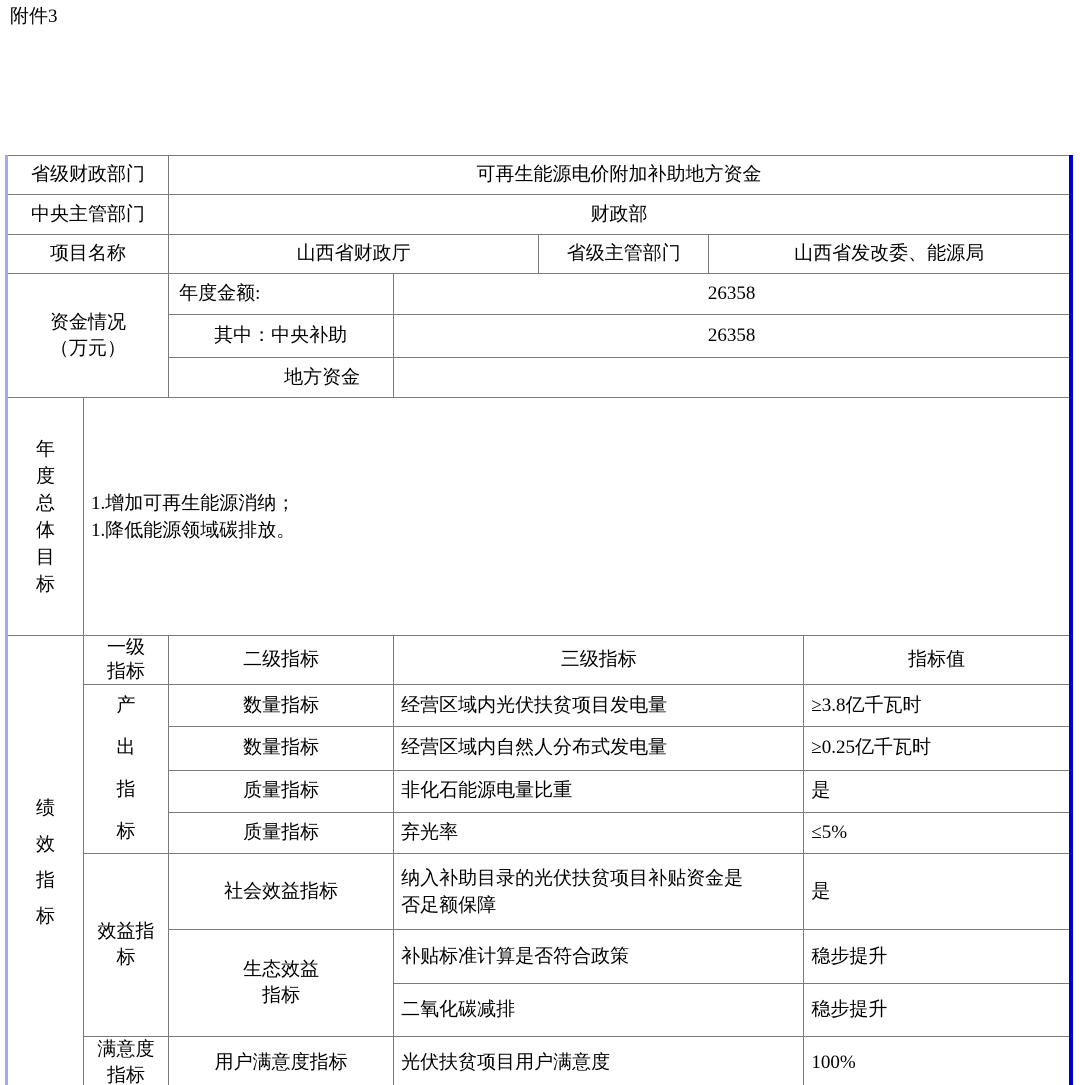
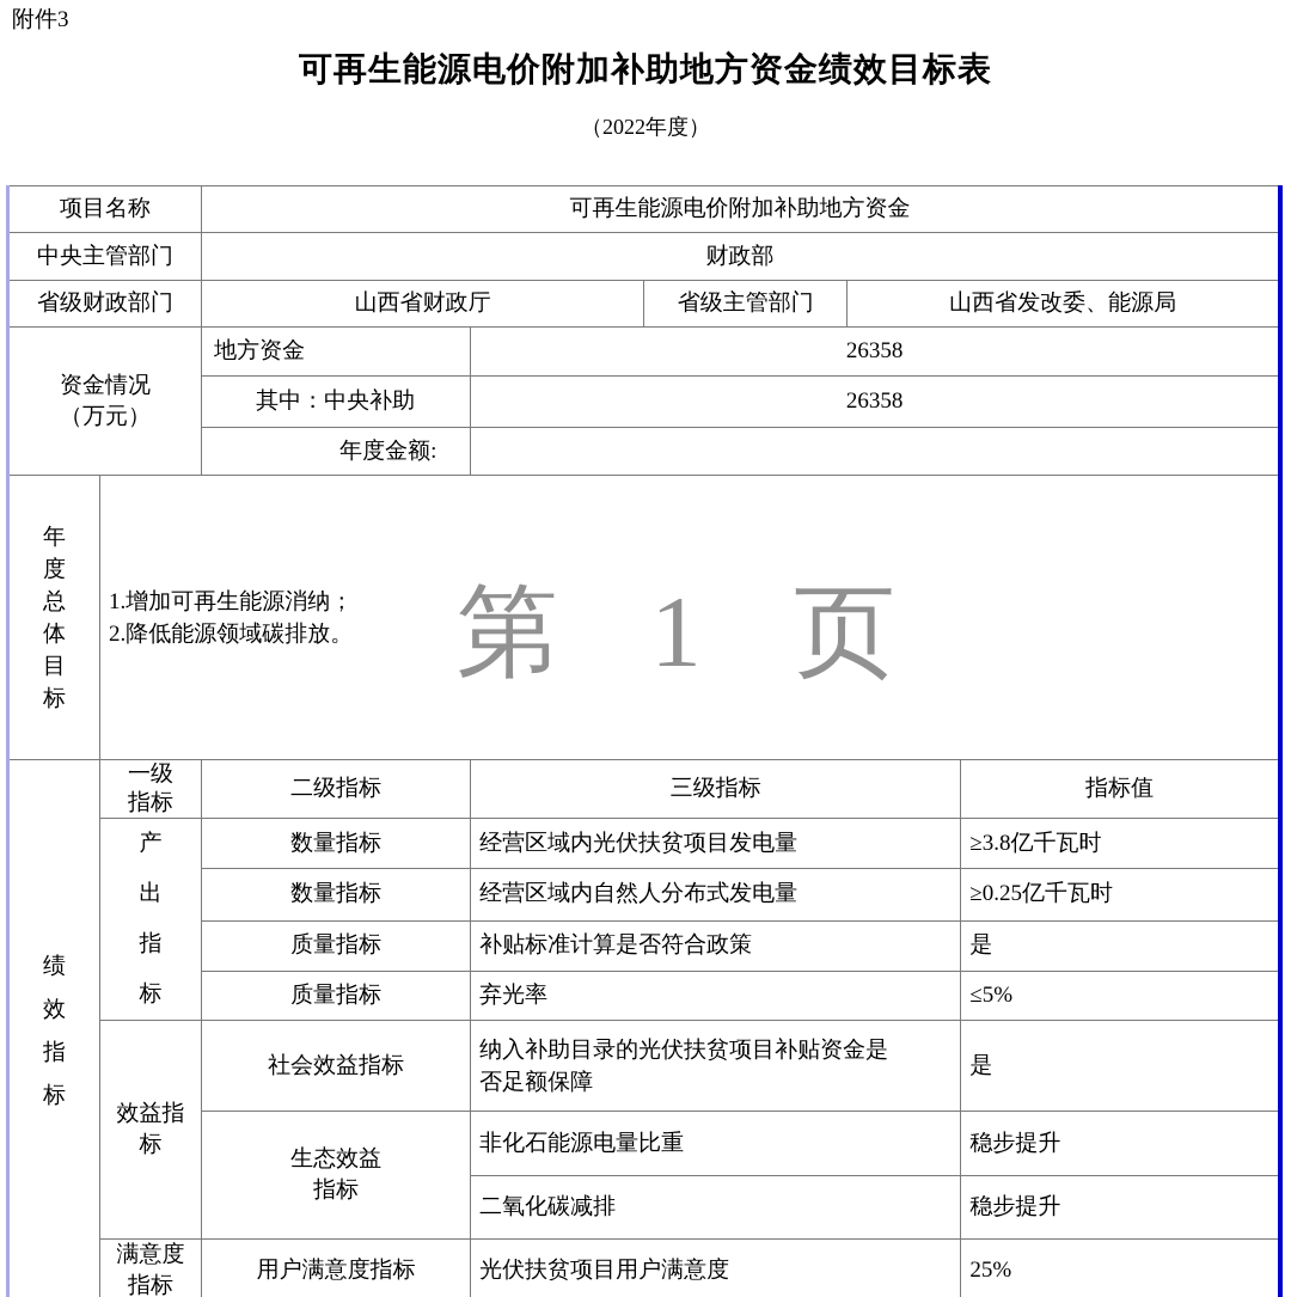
  附件3
+ 可再生能源电价附加补助地方资金绩效目标表
+ （2022年度）
+ 第 1 页
- 省级财政部门	可再生能源电价附加补助地方资金
+ 项目名称	可再生能源电价附加补助地方资金
  中央主管部门	财政部
- 项目名称	山西省财政厅	省级主管部门	山西省发改委、能源局
+ 省级财政部门	山西省财政厅	省级主管部门	山西省发改委、能源局
- 资金情况 （万元）	年度金额:	26358
+ 资金情况 （万元）	地方资金	26358
  其中：中央补助	26358
- 地方资金
+ 年度金额:
- 年 度 总 体 目 标	1.增加可再生能源消纳； 1.降低能源领域碳排放。
+ 年 度 总 体 目 标	1.增加可再生能源消纳； 2.降低能源领域碳排放。
  绩 效 指 标	一级 指标	二级指标	三级指标	指标值
  产 出 指 标	数量指标	经营区域内光伏扶贫项目发电量	≥3.8亿千瓦时
  数量指标	经营区域内自然人分布式发电量	≥0.25亿千瓦时
- 质量指标	非化石能源电量比重	是
+ 质量指标	补贴标准计算是否符合政策	是
  质量指标	弃光率	≤5%
  效益指 标	社会效益指标	纳入补助目录的光伏扶贫项目补贴资金是 否足额保障	是
- 生态效益 指标	补贴标准计算是否符合政策	稳步提升
+ 生态效益 指标	非化石能源电量比重	稳步提升
  二氧化碳减排	稳步提升
- 满意度 指标	用户满意度指标	光伏扶贫项目用户满意度	100%
+ 满意度 指标	用户满意度指标	光伏扶贫项目用户满意度	25%
